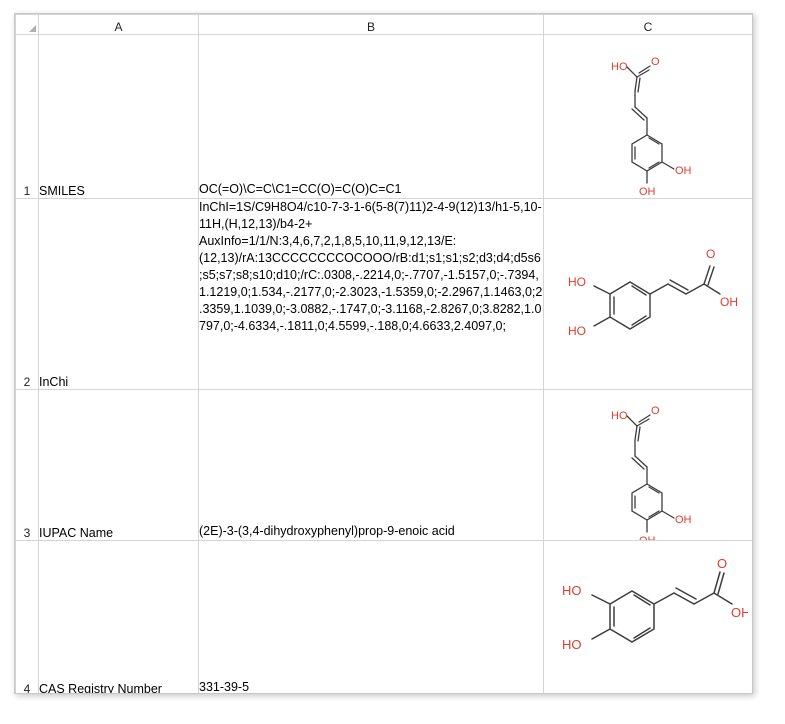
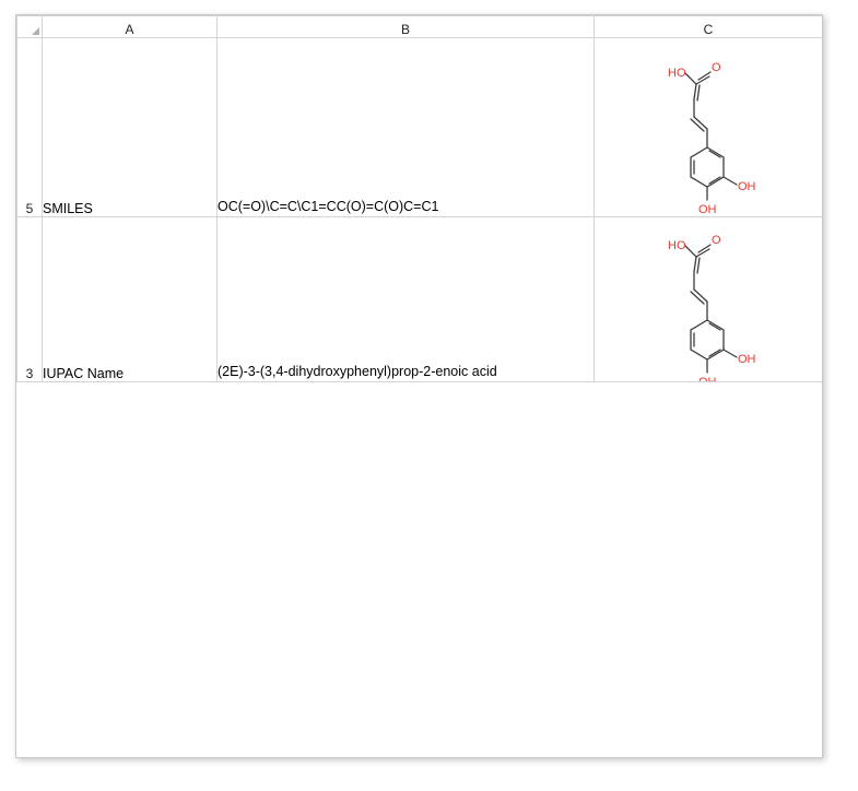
  	A	B	C
- 1	SMILES	OC(=O)\C=C\C1=CC(O)=C(O)C=C1	HO O OH OH
+ 5	SMILES	OC(=O)\C=C\C1=CC(O)=C(O)C=C1	HO O OH OH
- 2	InChi	InChI=1S/C9H8O4/c10-7-3-1-6(5-8(7)11)2-4-9(12)13/h1-5,10-11H,(H,12,13)/b4-2+ AuxInfo=1/1/N:3,4,6,7,2,1,8,5,10,11,9,12,13/E:(12,13)/rA:13CCCCCCCCOCOOO/rB:d1;s1;s1;s2;d3;d4;d5s6;s5;s7;s8;s10;d10;/rC:.0308,-.2214,0;-.7707,-1.5157,0;-.7394,1.1219,0;1.534,-.2177,0;-2.3023,-1.5359,0;-2.2967,1.1463,0;2.3359,1.1039,0;-3.0882,-.1747,0;-3.1168,-2.8267,0;3.8282,1.0797,0;-4.6334,-.1811,0;4.5599,-.188,0;4.6633,2.4097,0;	HO HO O OH
- 3	IUPAC Name	(2E)-3-(3,4-dihydroxyphenyl)prop-9-enoic acid	HO O OH
+ 3	IUPAC Name	(2E)-3-(3,4-dihydroxyphenyl)prop-2-enoic acid	HO O OH
- 4	CAS Registry Number	331-39-5	HO HO O OH
